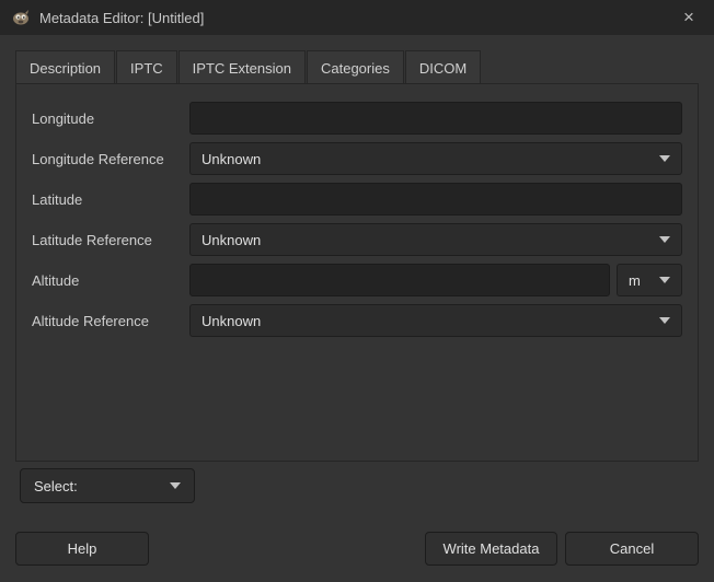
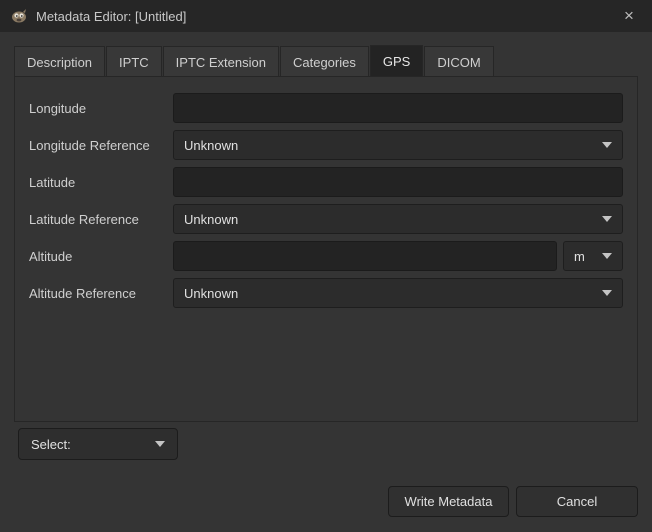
  Metadata Editor: [Untitled]
  ×
  Description
  IPTC
  IPTC Extension
  Categories
+ GPS
  DICOM
  Longitude
  Longitude Reference
  Unknown
  Latitude
  Latitude Reference
  Unknown
  Altitude
  m
  Altitude Reference
  Unknown
  Select:
- Help
  Write Metadata
  Cancel
